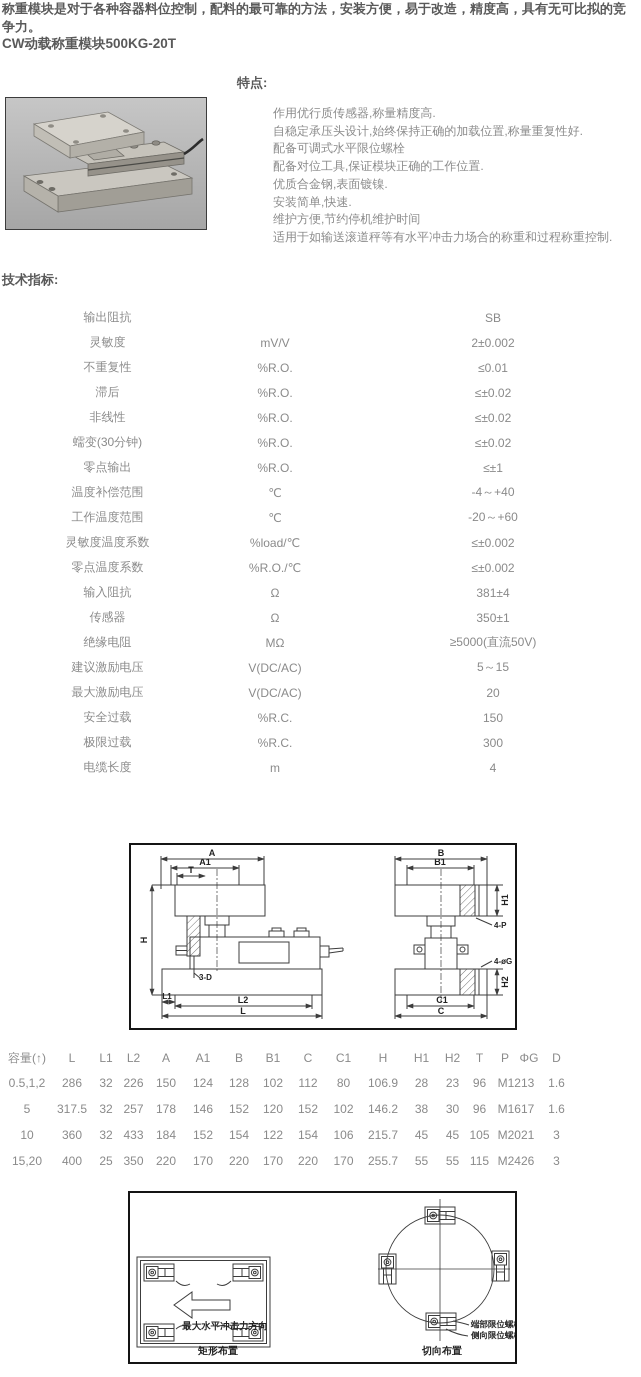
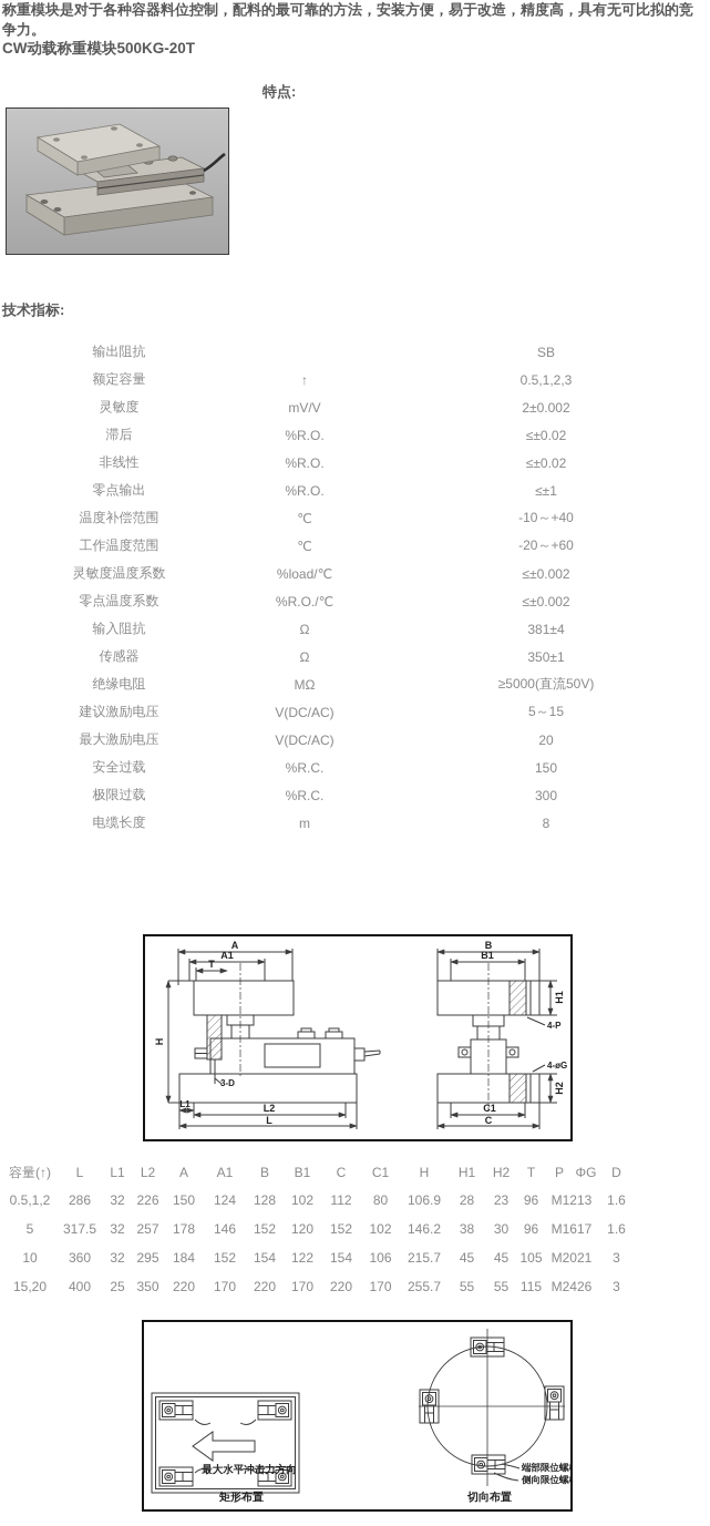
  称重模块是对于各种容器料位控制，配料的最可靠的方法，安装方便，易于改造，精度高，具有无可比拟的竞争力。
  CW动载称重模块500KG-20T
  特点:
- 作用优行质传感器,称量精度高.
- 自稳定承压头设计,始终保持正确的加载位置,称量重复性好.
- 配备可调式水平限位螺栓
- 配备对位工具,保证模块正确的工作位置.
- 优质合金钢,表面镀镍.
- 安装简单,快速.
- 维护方便,节约停机维护时间
- 适用于如输送滚道秤等有水平冲击力场合的称重和过程称重控制.
  技术指标:
  输出阻抗		SB
+ 额定容量	↑	0.5,1,2,3
  灵敏度	mV/V	2±0.002
- 不重复性	%R.O.	≤0.01
  滞后	%R.O.	≤±0.02
  非线性	%R.O.	≤±0.02
- 蠕变(30分钟)	%R.O.	≤±0.02
  零点输出	%R.O.	≤±1
- 温度补偿范围	℃	-4～+40
+ 温度补偿范围	℃	-10～+40
  工作温度范围	℃	-20～+60
  灵敏度温度系数	%load/℃	≤±0.002
  零点温度系数	%R.O./℃	≤±0.002
  输入阻抗	Ω	381±4
  传感器	Ω	350±1
  绝缘电阻	MΩ	≥5000(直流50V)
  建议激励电压	V(DC/AC)	5～15
  最大激励电压	V(DC/AC)	20
  安全过载	%R.C.	150
  极限过载	%R.C.	300
- 电缆长度	m	4
+ 电缆长度	m	8
  A
  A1
  T
  3-D
  L1
  L2
  L
  B
  B1
  4-P
  4-øG
  C1
  C
  容量(↑)	L	L1	L2	A	A1	B	B1	C	C1	H	H1	H2	T	P	ΦG	D
  0.5,1,2	286	32	226	150	124	128	102	112	80	106.9	28	23	96	M1213	1.6
  5	317.5	32	257	178	146	152	120	152	102	146.2	38	30	96	M1617	1.6
- 10	360	32	433	184	152	154	122	154	106	215.7	45	45	105	M2021	3
+ 10	360	32	295	184	152	154	122	154	106	215.7	45	45	105	M2021	3
  15,20	400	25	350	220	170	220	170	220	170	255.7	55	55	115	M2426	3
  最大水平冲击力方向
  矩形布置
  端部限位螺
  侧向限位螺
  切向布置
